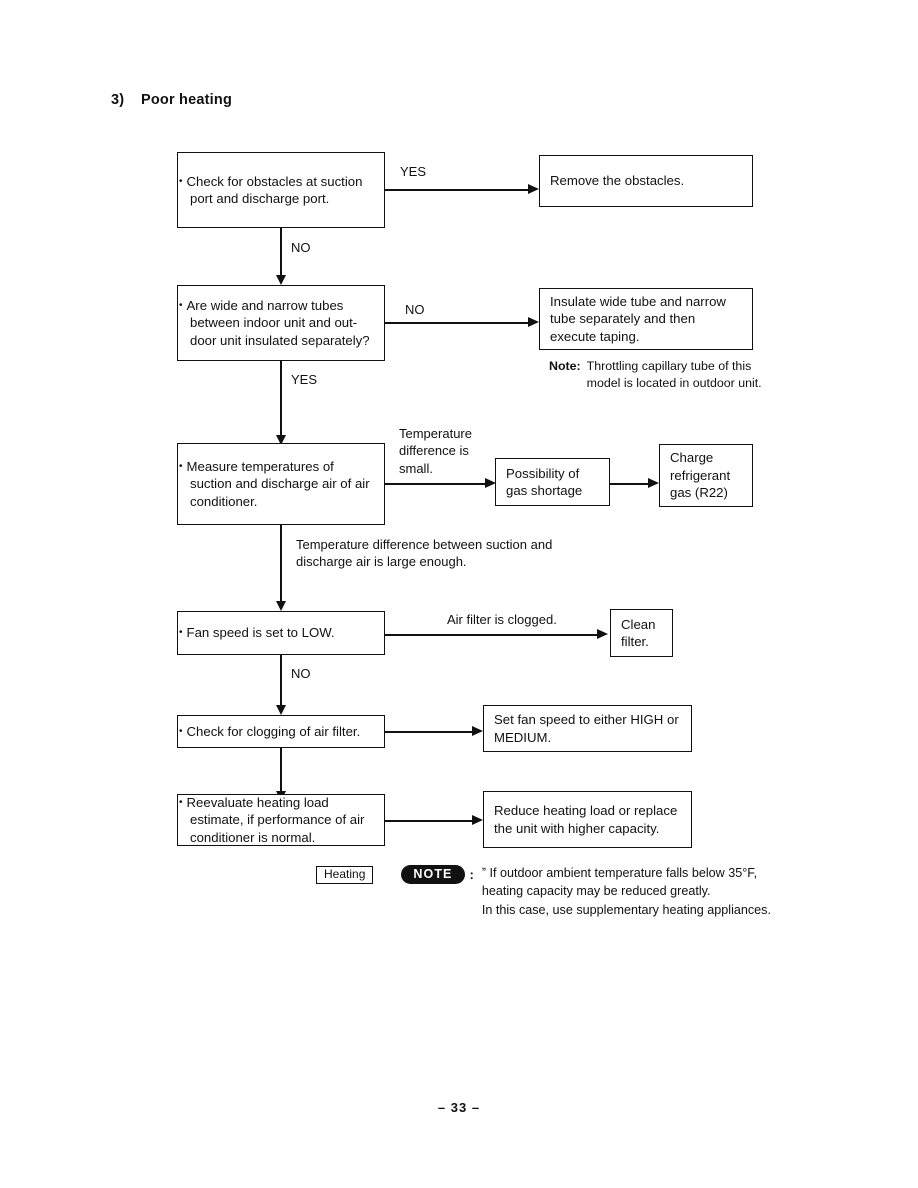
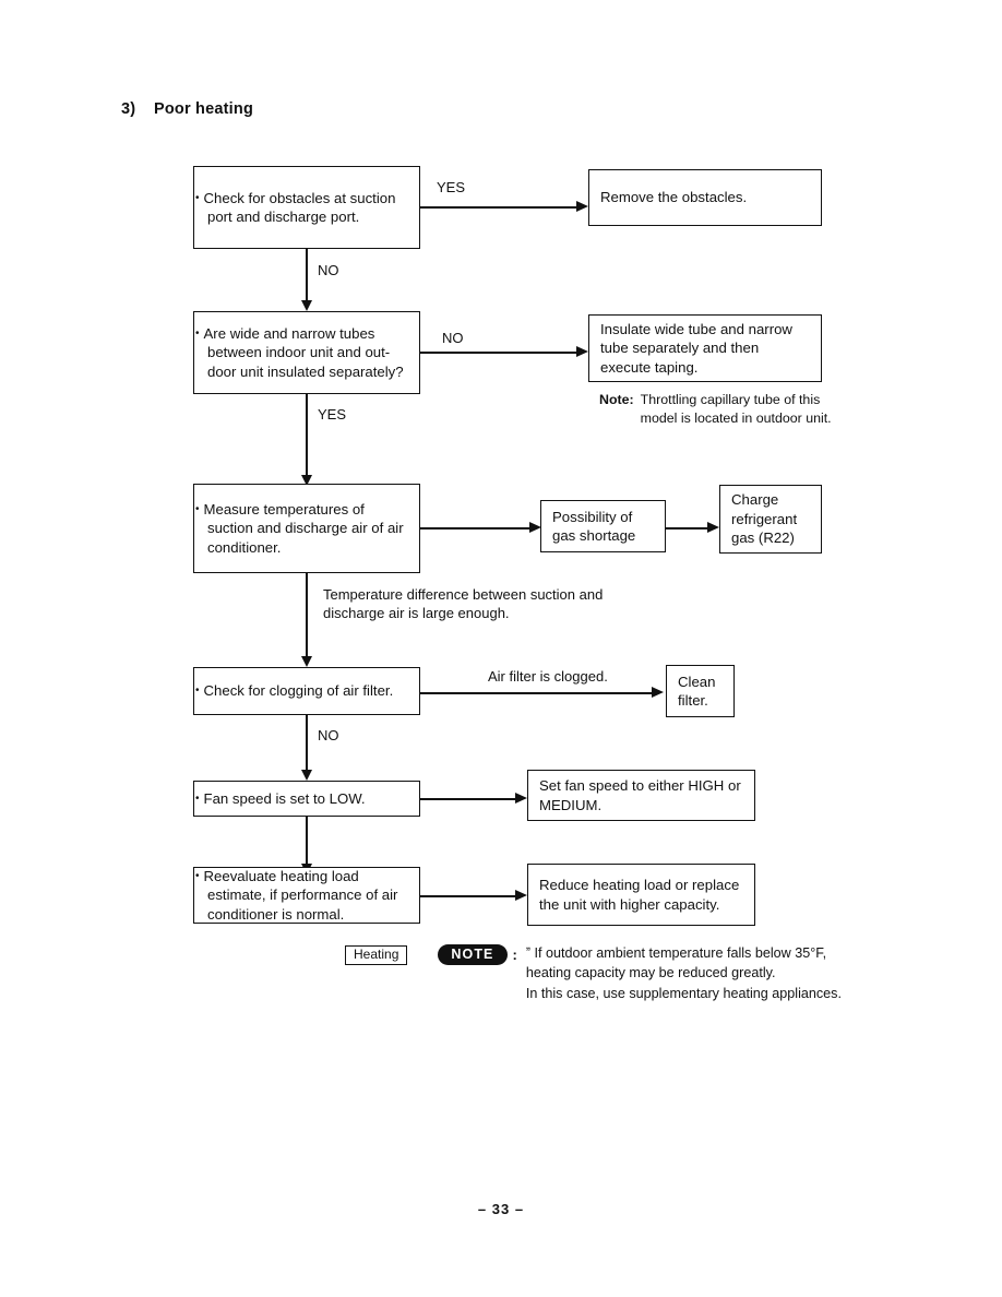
  3) Poor heating
  • Check for obstacles at suction port and discharge port.
  YES
  Remove the obstacles.
  NO
  • Are wide and narrow tubes between indoor unit and out-door unit insulated separately?
  NO
  Insulate wide tube and narrow tube separately and then execute taping.
  Note:
  Throttling capillary tube of this model is located in outdoor unit.
  YES
  • Measure temperatures of suction and discharge air of air conditioner.
- Temperature difference is small.
  Possibility of gas shortage
  Charge refrigerant gas (R22)
  Temperature difference between suction and discharge air is large enough.
- • Fan speed is set to LOW.
+ • Check for clogging of air filter.
  Air filter is clogged.
  Clean filter.
  NO
- • Check for clogging of air filter.
+ • Fan speed is set to LOW.
  Set fan speed to either HIGH or MEDIUM.
  • Reevaluate heating load estimate, if performance of air conditioner is normal.
  Reduce heating load or replace the unit with higher capacity.
  Heating
  NOTE
  :
  ˮ If outdoor ambient temperature falls below 35°F,
  heating capacity may be reduced greatly.
  In this case, use supplementary heating appliances.
  – 33 –
